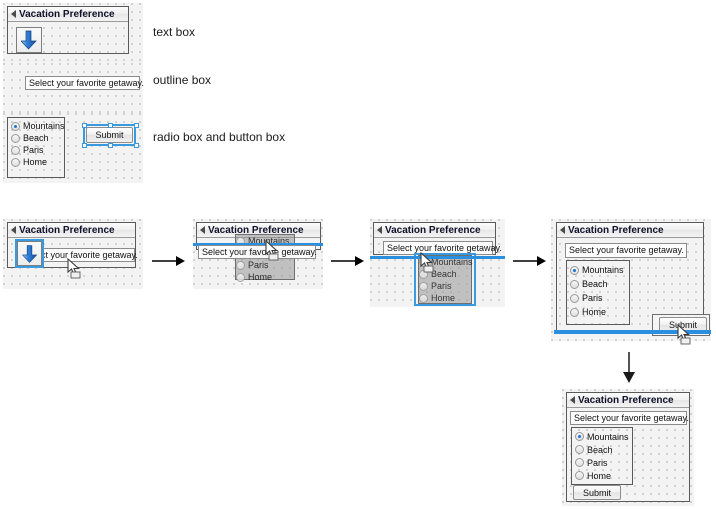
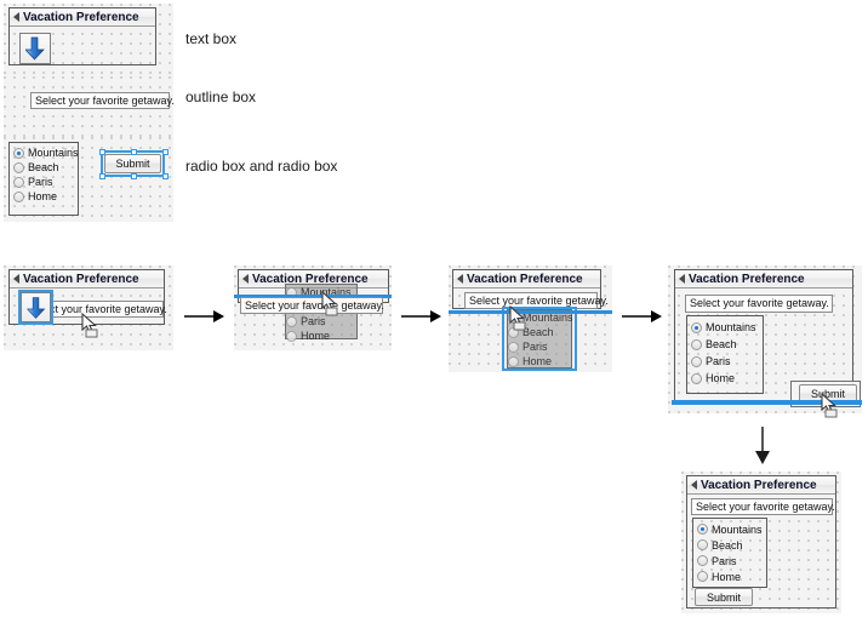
  Vacation Preference
  text box
  Select your favorite getaway.
  outline box
  Mountains
  Beach
  Paris
  Home
  Submit
- radio box and button box
+ radio box and radio box
  Vacation Preference
  ct your favorite getaway.
  Vacation Preference
  Mountains
  Paris
  Home
  Select your favoe getaway.
  Vacation Preference
  Select your favorite getaway.
  Mountains
  Beach
  Paris
  Home
  Vacation Preference
  Select your favorite getaway.
  Mountains
  Beach
  Paris
  Home
  Sbmit
  Vacation Preference
  Select your favorite getaway.
  Mountains
  Beach
  Paris
  Home
  Submit
